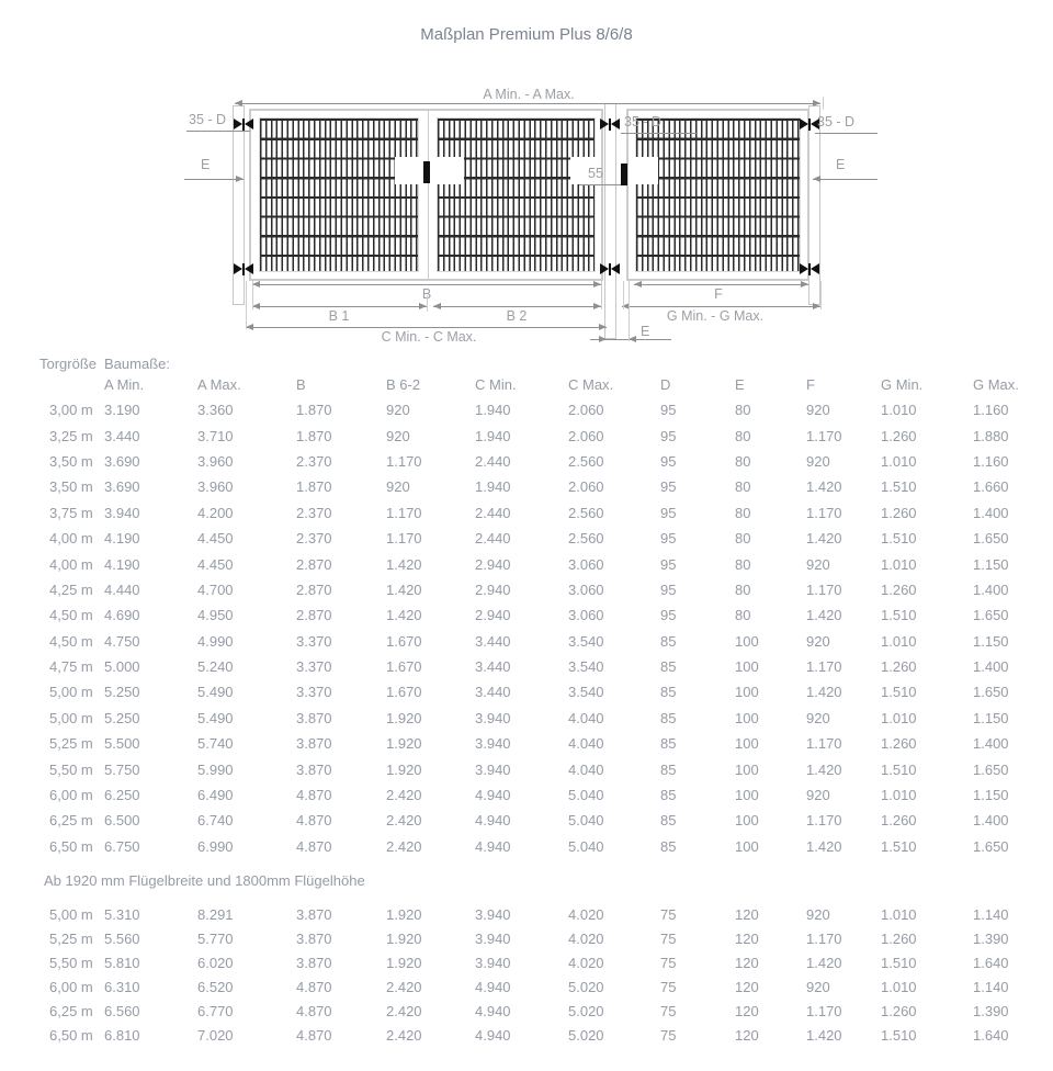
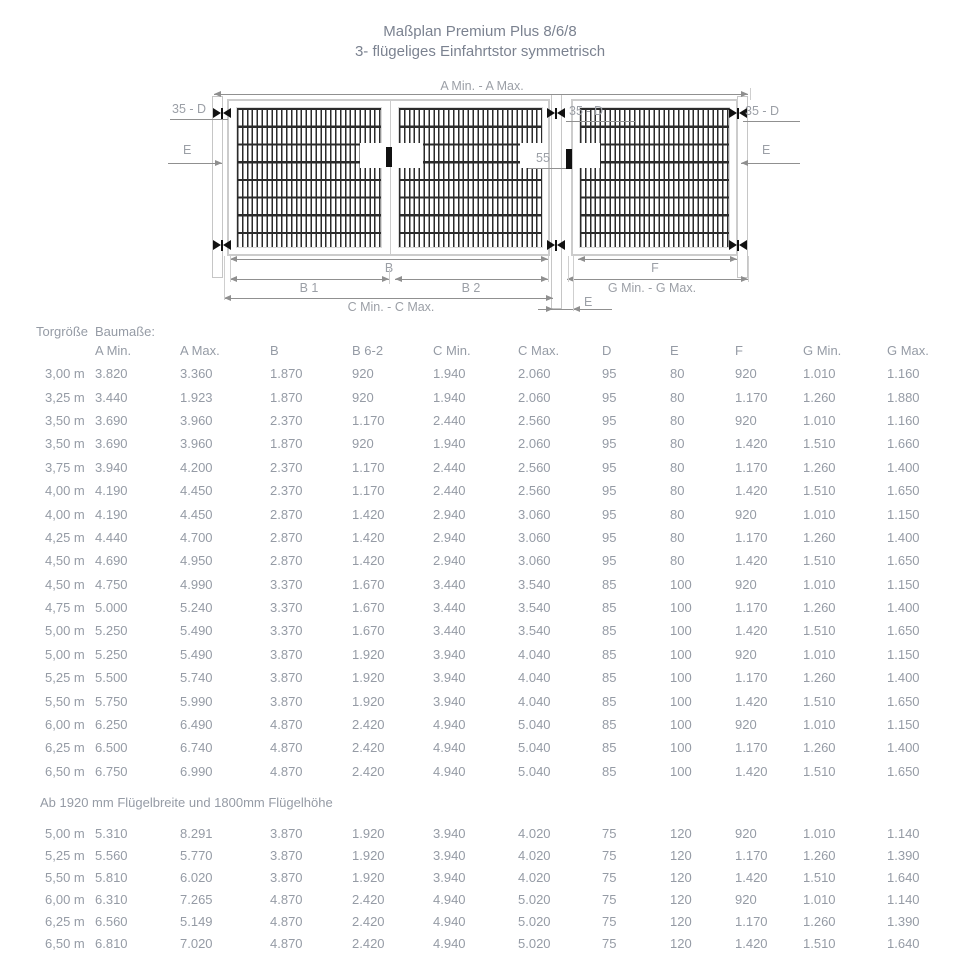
  Maßplan Premium Plus 8/6/8
+ 3- flügeliges Einfahrtstor symmetrisch
  A Min. - A Max.
  35 - D
  35 - D
  35 - D
  E
  E
  55
  B
  B 1
  B 2
  C Min. - C Max.
  F
  G Min. - G Max.
  E
  Torgröße
  Baumaße:
  A Min.
  A Max.
  B
  B 6-2
  C Min.
  C Max.
  D
  E
  F
  G Min.
  G Max.
  3,00 m
- 3.190
+ 3.820
  3.360
  1.870
  920
  1.940
  2.060
  95
  80
  920
  1.010
  1.160
  3,25 m
  3.440
- 3.710
+ 1.923
  1.870
  920
  1.940
  2.060
  95
  80
  1.170
  1.260
  1.880
  3,50 m
  3.690
  3.960
  2.370
  1.170
  2.440
  2.560
  95
  80
  920
  1.010
  1.160
  3,50 m
  3.690
  3.960
  1.870
  920
  1.940
  2.060
  95
  80
  1.420
  1.510
  1.660
  3,75 m
  3.940
  4.200
  2.370
  1.170
  2.440
  2.560
  95
  80
  1.170
  1.260
  1.400
  4,00 m
  4.190
  4.450
  2.370
  1.170
  2.440
  2.560
  95
  80
  1.420
  1.510
  1.650
  4,00 m
  4.190
  4.450
  2.870
  1.420
  2.940
  3.060
  95
  80
  920
  1.010
  1.150
  4,25 m
  4.440
  4.700
  2.870
  1.420
  2.940
  3.060
  95
  80
  1.170
  1.260
  1.400
  4,50 m
  4.690
  4.950
  2.870
  1.420
  2.940
  3.060
  95
  80
  1.420
  1.510
  1.650
  4,50 m
  4.750
  4.990
  3.370
  1.670
  3.440
  3.540
  85
  100
  920
  1.010
  1.150
  4,75 m
  5.000
  5.240
  3.370
  1.670
  3.440
  3.540
  85
  100
  1.170
  1.260
  1.400
  5,00 m
  5.250
  5.490
  3.370
  1.670
  3.440
  3.540
  85
  100
  1.420
  1.510
  1.650
  5,00 m
  5.250
  5.490
  3.870
  1.920
  3.940
  4.040
  85
  100
  920
  1.010
  1.150
  5,25 m
  5.500
  5.740
  3.870
  1.920
  3.940
  4.040
  85
  100
  1.170
  1.260
  1.400
  5,50 m
  5.750
  5.990
  3.870
  1.920
  3.940
  4.040
  85
  100
  1.420
  1.510
  1.650
  6,00 m
  6.250
  6.490
  4.870
  2.420
  4.940
  5.040
  85
  100
  920
  1.010
  1.150
  6,25 m
  6.500
  6.740
  4.870
  2.420
  4.940
  5.040
  85
  100
  1.170
  1.260
  1.400
  6,50 m
  6.750
  6.990
  4.870
  2.420
  4.940
  5.040
  85
  100
  1.420
  1.510
  1.650
  Ab 1920 mm Flügelbreite und 1800mm Flügelhöhe
  5,00 m
  5.310
  8.291
  3.870
  1.920
  3.940
  4.020
  75
  120
  920
  1.010
  1.140
  5,25 m
  5.560
  5.770
  3.870
  1.920
  3.940
  4.020
  75
  120
  1.170
  1.260
  1.390
  5,50 m
  5.810
  6.020
  3.870
  1.920
  3.940
  4.020
  75
  120
  1.420
  1.510
  1.640
  6,00 m
  6.310
- 6.520
+ 7.265
  4.870
  2.420
  4.940
  5.020
  75
  120
  920
  1.010
  1.140
  6,25 m
  6.560
- 6.770
+ 5.149
  4.870
  2.420
  4.940
  5.020
  75
  120
  1.170
  1.260
  1.390
  6,50 m
  6.810
  7.020
  4.870
  2.420
  4.940
  5.020
  75
  120
  1.420
  1.510
  1.640
